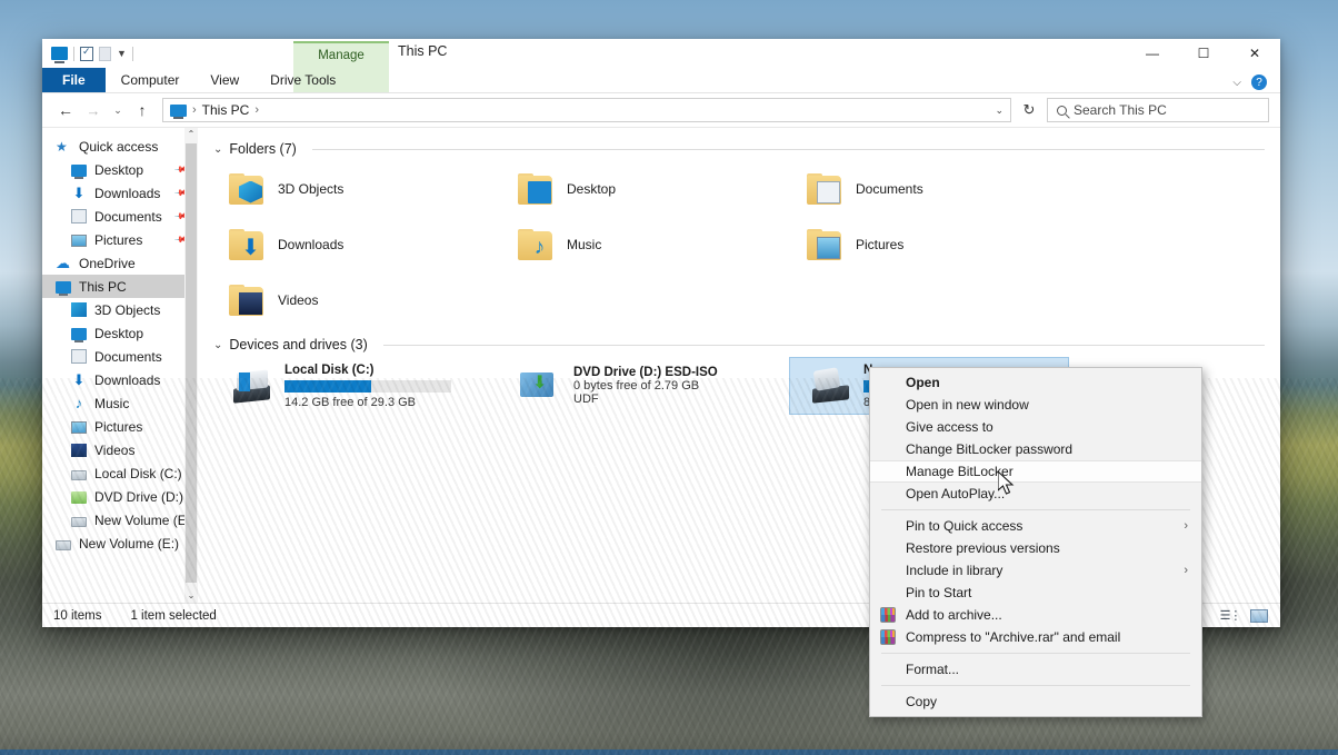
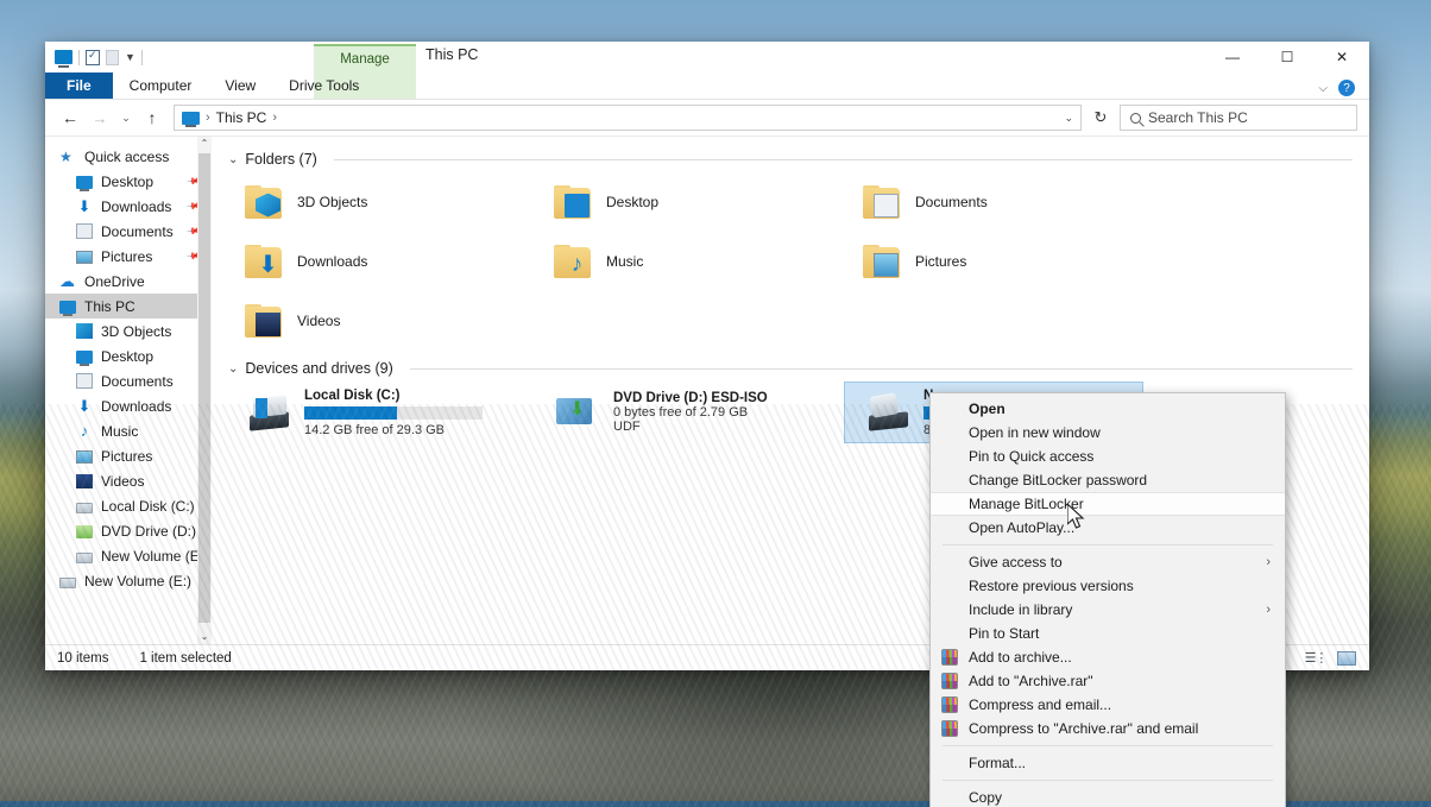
  ▼
  This PC
  —
  ☐
  ✕
  Manage
  File
  Computer
  View
  Drive Tools
  ⌵
  ?
  ←
  →
  ⌄
  ↑
  ›
  This PC
  ›
  ⌄
  ↻
  Search This PC
  ★
  Quick access
  Desktop
  ⬇
  Downloads
  Documents
  Pictures
  ☁
  OneDrive
  This PC
  3D Objects
  Desktop
  Documents
  ⌃
  ⌄
  Folders (7)
  3D Objects
  Desktop
  Documents
  ⬇
  Downloads
  ♪
  Music
  Pictures
  Videos
  ⌄
- Devices and drives (3)
+ Devices and drives (9)
  Local Disk (C:)
  DVD Drive (D:) ESD-ISO
  Open
  Open in new window
- Give access to
+ Pin to Quick access
  Change BitLocker password
  Manage BitLocer
  Open AutoPlay...
- Pin to Quick access
+ Give access to
  ›
  Restore previous versions
  Include in library
  ›
  Pin to Start
  Add to archive...
+ Add to "Archive.rar"
+ Compress and email...
  Compress to "Archive.rar" and email
  Format...
  Copy
